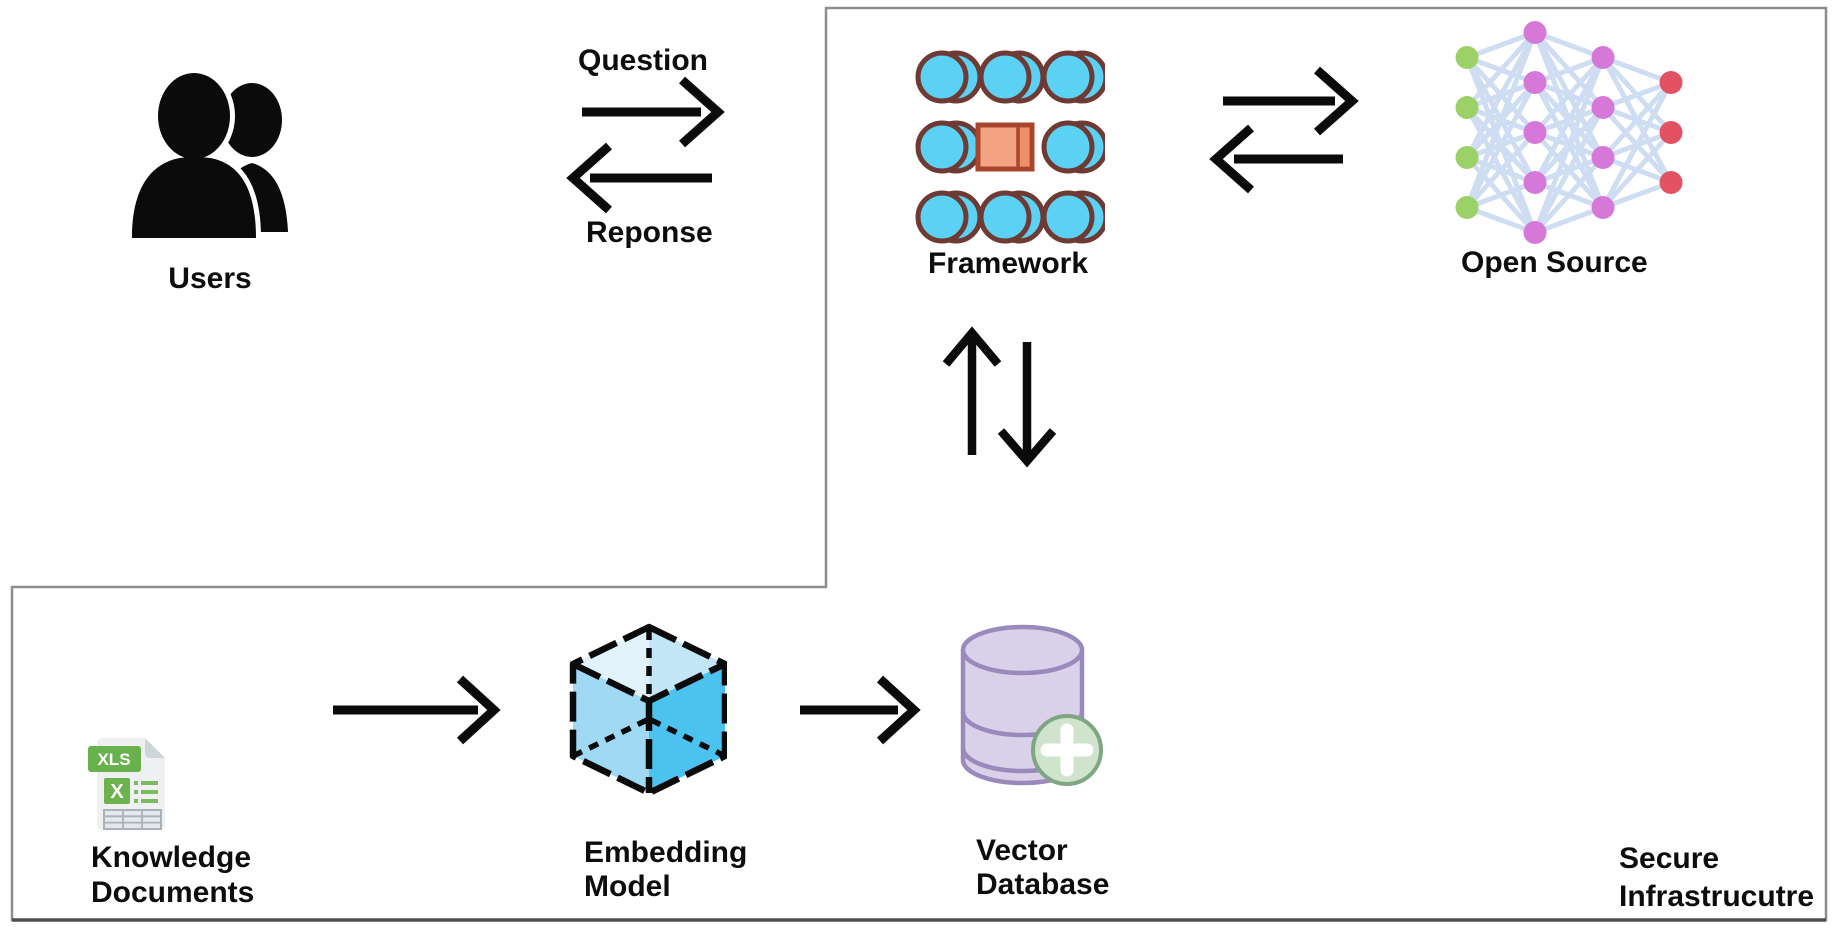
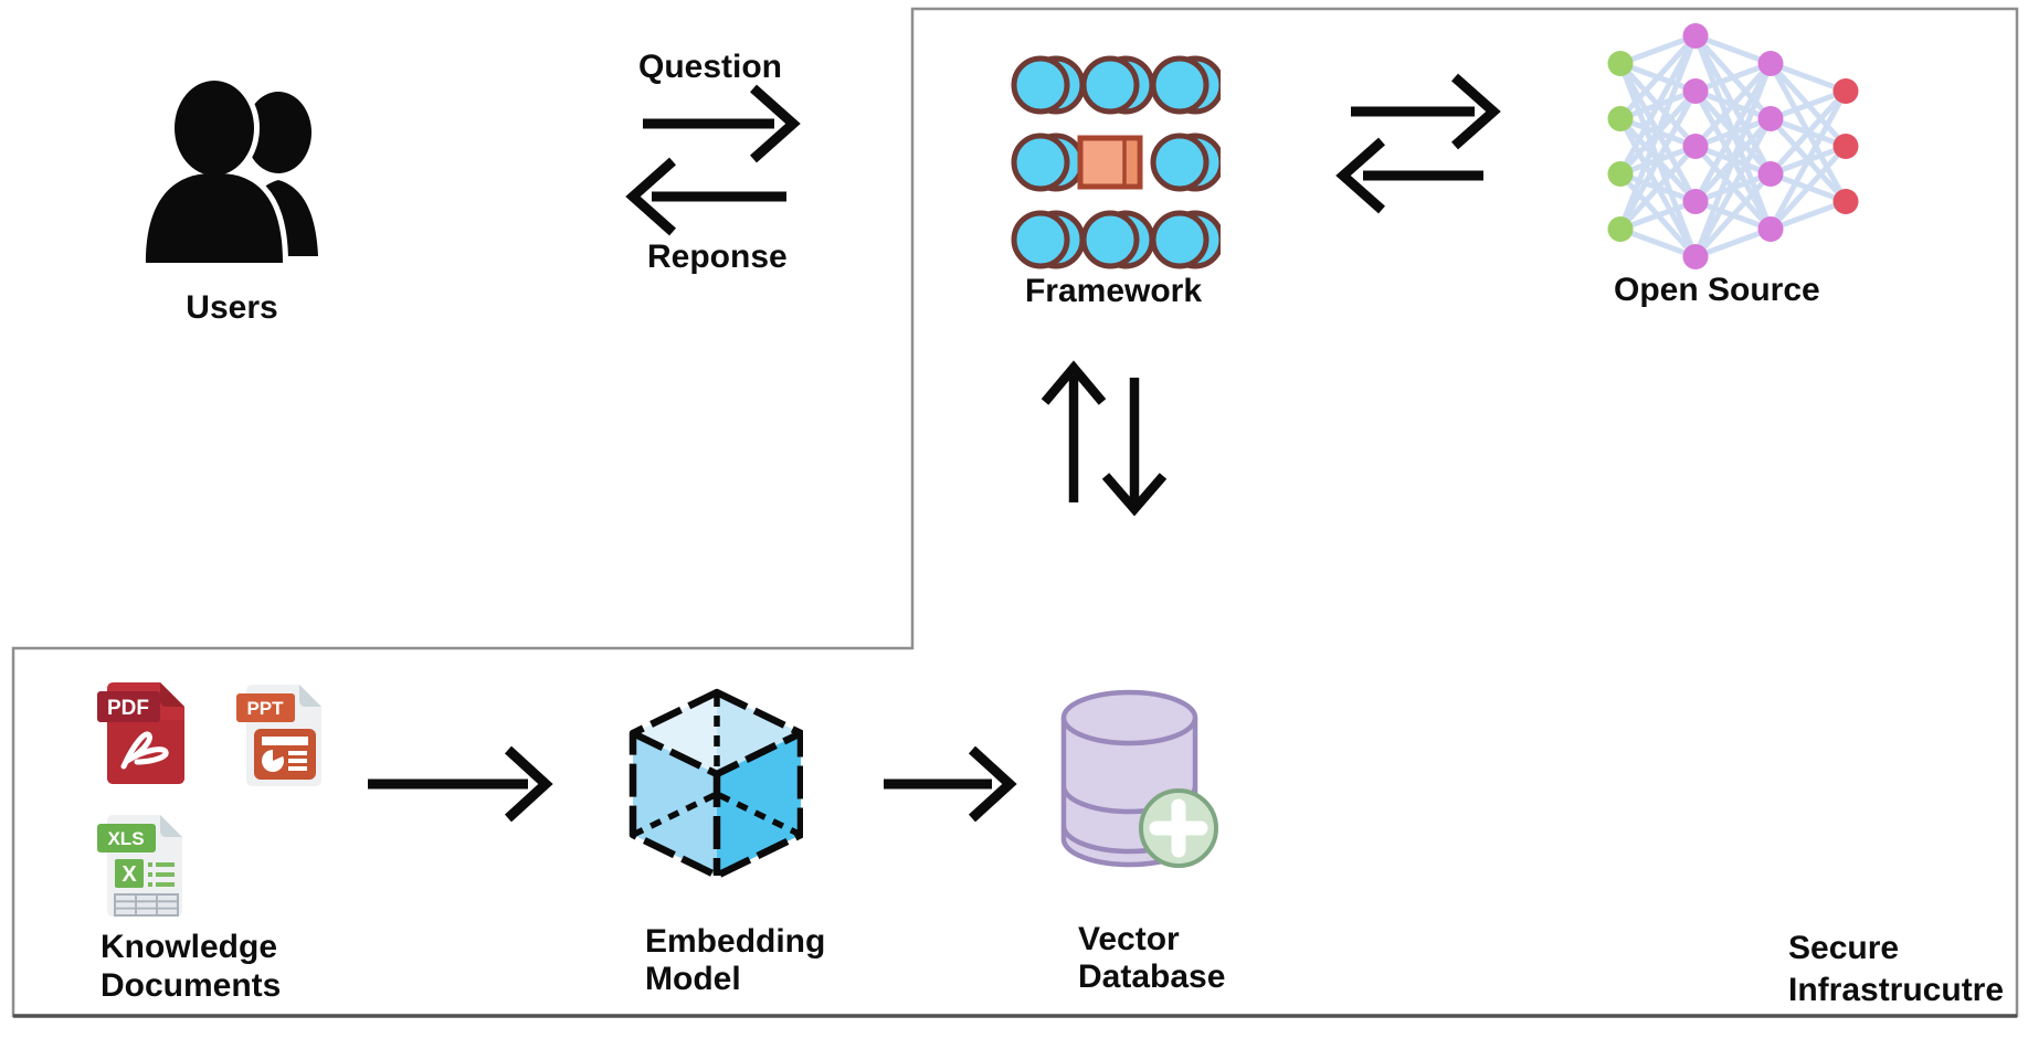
  Users
  Question
  Reponse
  Framework
  Open Source
+ PDF
+ PPT
  XLS
  X
  Knowledge
  Documents
  Embedding
  Model
  Vector
  Database
  Secure
  Infrastrucutre
